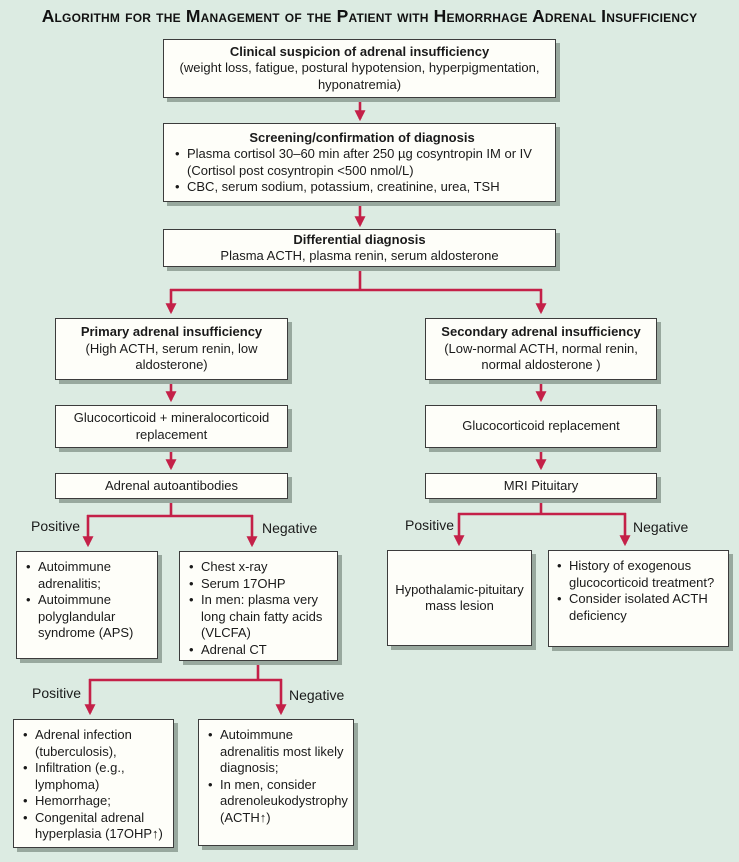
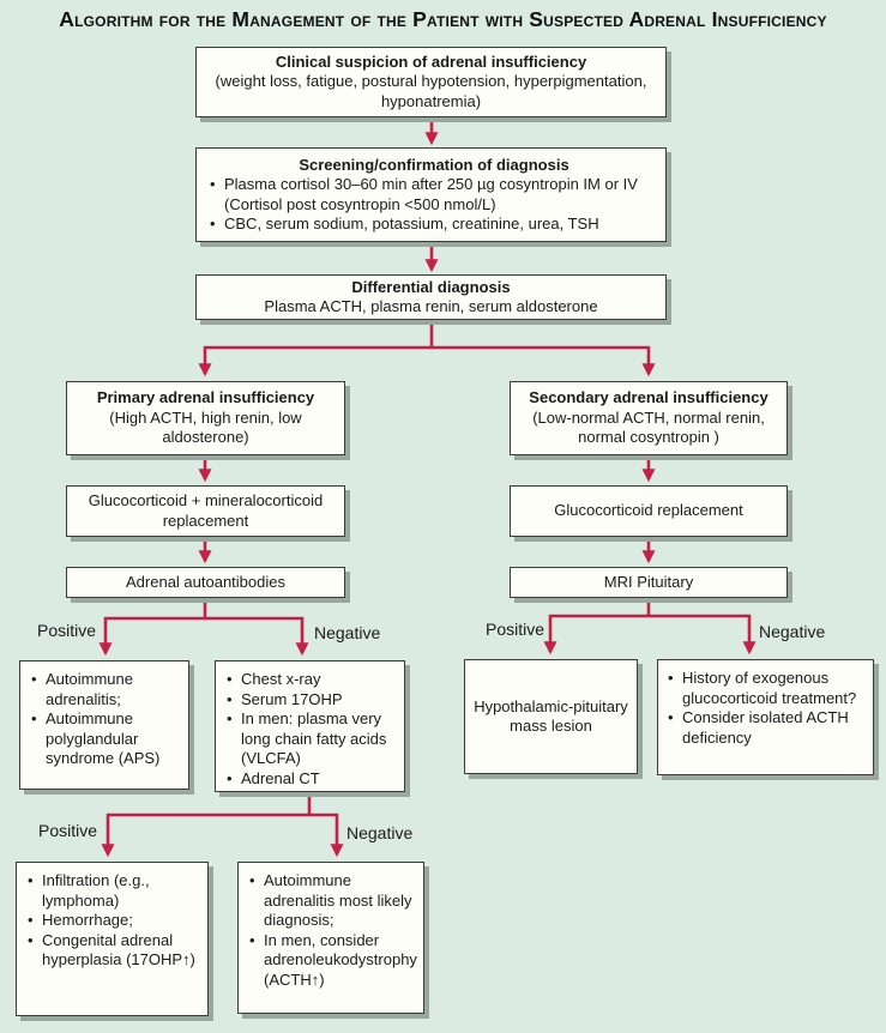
- Algorithm for the Management of the Patient with Hemorrhage Adrenal Insufficiency
+ Algorithm for the Management of the Patient with Suspected Adrenal Insufficiency
  Clinical suspicion of adrenal insufficiency
  (weight loss, fatigue, postural hypotension, hyperpigmentation,
  hyponatremia)
  Screening/confirmation of diagnosis
  Plasma cortisol 30–60 min after 250 µg cosyntropin IM or IV
  (Cortisol post cosyntropin <500 nmol/L)
  CBC, serum sodium, potassium, creatinine, urea, TSH
  Differential diagnosis
  Plasma ACTH, plasma renin, serum aldosterone
  Primary adrenal insufficiency
- (High ACTH, serum renin, low aldosterone)
+ (High ACTH, high renin, low aldosterone)
  Secondary adrenal insufficiency
- (Low-normal ACTH, normal renin, normal aldosterone )
+ (Low-normal ACTH, normal renin, normal cosyntropin )
  Glucocorticoid + mineralocorticoid replacement
  Glucocorticoid replacement
  Adrenal autoantibodies
  MRI Pituitary
  Positive
  Negative
  Positive
  Negative
  Autoimmune adrenalitis;
  Autoimmune polyglandular syndrome (APS)
  Chest x-ray
  Serum 17OHP
  In men: plasma very long chain fatty acids (VLCFA)
  Adrenal CT
  Hypothalamic-pituitary mass lesion
  History of exogenous glucocorticoid treatment?
  Consider isolated ACTH deficiency
  Positive
  Negative
- Adrenal infection (tuberculosis),
  Infiltration (e.g., lymphoma)
  Hemorrhage;
  Congenital adrenal hyperplasia (17OHP↑)
  Autoimmune adrenalitis most likely diagnosis;
  In men, consider adrenoleukodystrophy (ACTH↑)
